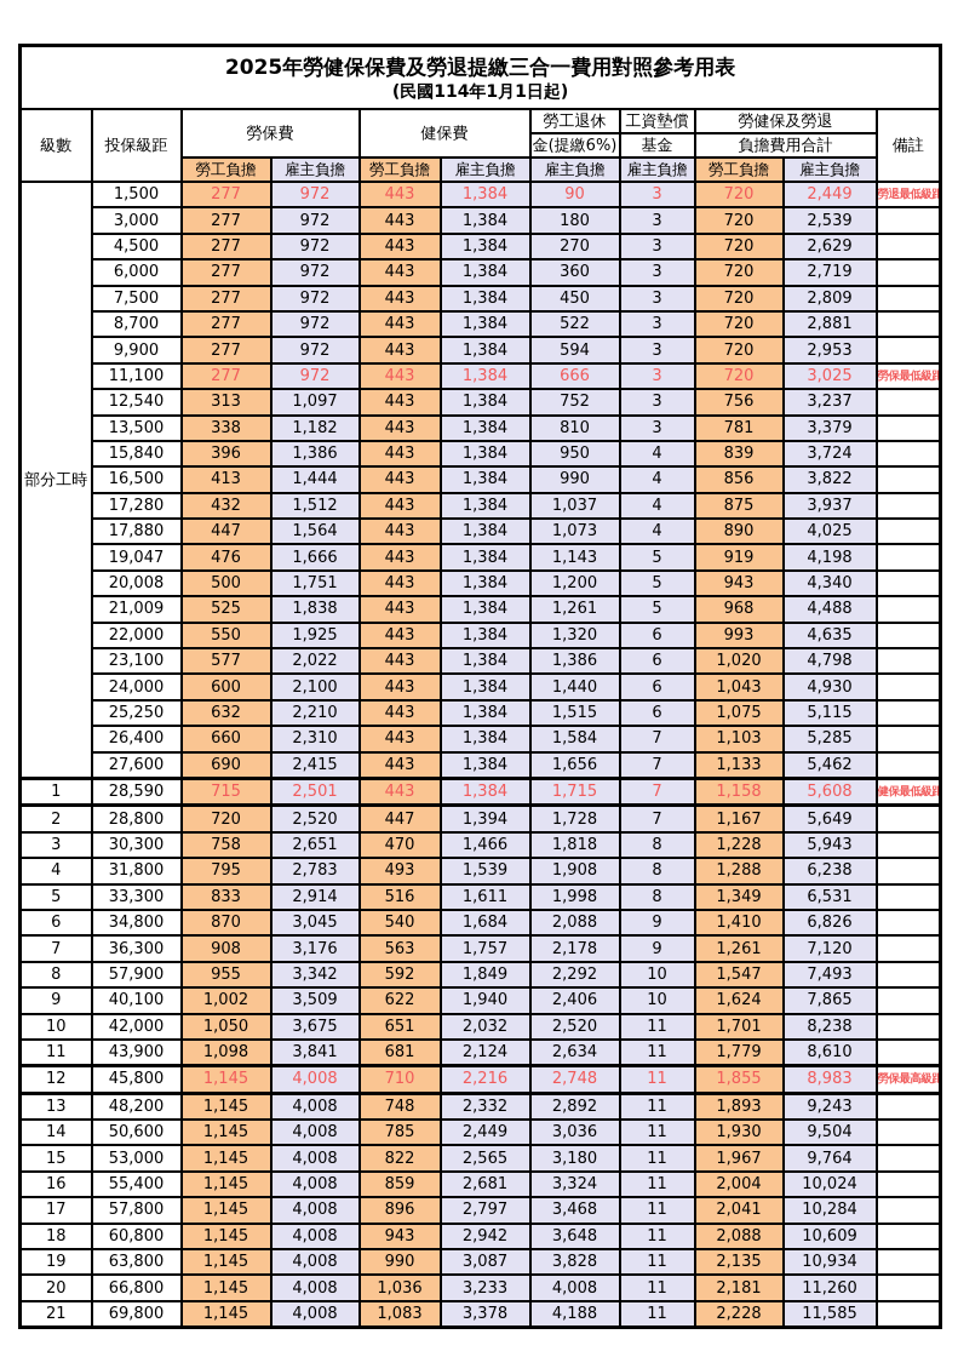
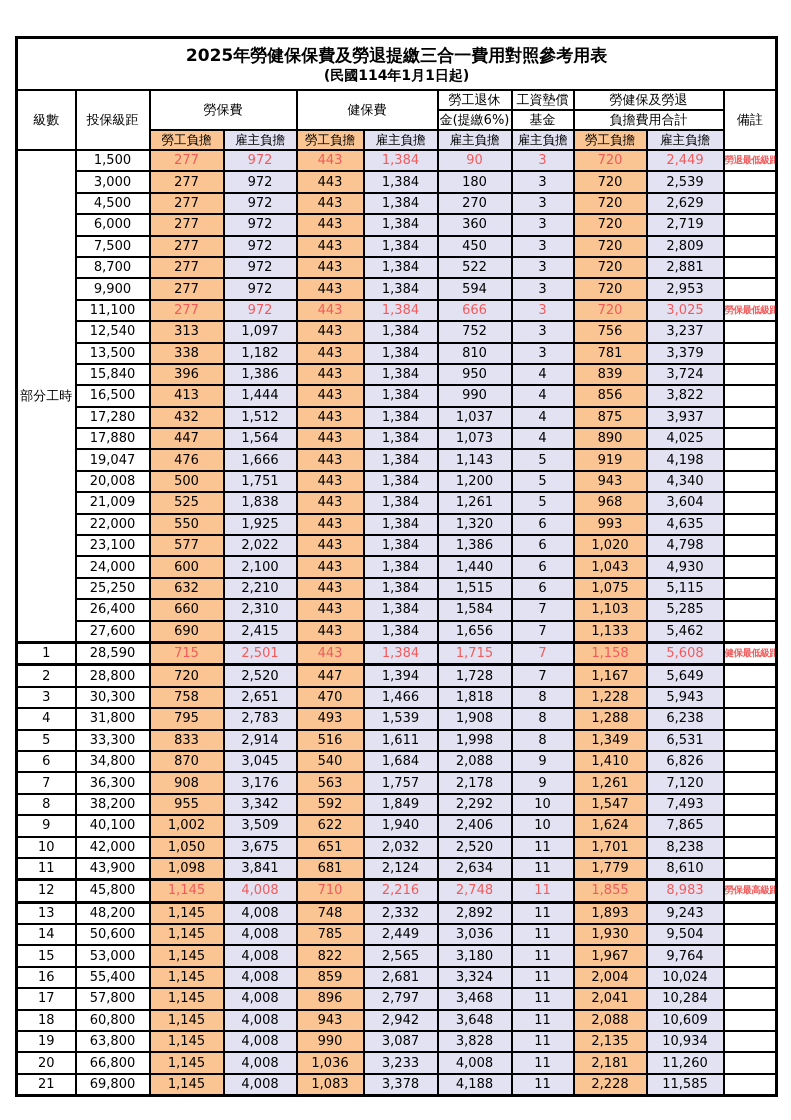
  2025年勞健保保費及勞退提繳三合一費用對照參考用表 (民國114年1月1日起)
  級數	投保級距	勞保費	健保費	勞工退休	工資墊償	勞健保及勞退	備註
  金(提繳6%)	基金	負擔費用合計
  勞工負擔	雇主負擔	勞工負擔	雇主負擔	雇主負擔	雇主負擔	勞工負擔	雇主負擔
  部分工時	1,500	277	972	443	1,384	90	3	720	2,449	勞退最低級距
  3,000	277	972	443	1,384	180	3	720	2,539
  4,500	277	972	443	1,384	270	3	720	2,629
  6,000	277	972	443	1,384	360	3	720	2,719
  7,500	277	972	443	1,384	450	3	720	2,809
  8,700	277	972	443	1,384	522	3	720	2,881
  9,900	277	972	443	1,384	594	3	720	2,953
  11,100	277	972	443	1,384	666	3	720	3,025	勞保最低級距
  12,540	313	1,097	443	1,384	752	3	756	3,237
  13,500	338	1,182	443	1,384	810	3	781	3,379
  15,840	396	1,386	443	1,384	950	4	839	3,724
  16,500	413	1,444	443	1,384	990	4	856	3,822
  17,280	432	1,512	443	1,384	1,037	4	875	3,937
  17,880	447	1,564	443	1,384	1,073	4	890	4,025
  19,047	476	1,666	443	1,384	1,143	5	919	4,198
  20,008	500	1,751	443	1,384	1,200	5	943	4,340
- 21,009	525	1,838	443	1,384	1,261	5	968	4,488
+ 21,009	525	1,838	443	1,384	1,261	5	968	3,604
  22,000	550	1,925	443	1,384	1,320	6	993	4,635
  23,100	577	2,022	443	1,384	1,386	6	1,020	4,798
  24,000	600	2,100	443	1,384	1,440	6	1,043	4,930
  25,250	632	2,210	443	1,384	1,515	6	1,075	5,115
  26,400	660	2,310	443	1,384	1,584	7	1,103	5,285
  27,600	690	2,415	443	1,384	1,656	7	1,133	5,462
  1	28,590	715	2,501	443	1,384	1,715	7	1,158	5,608	健保最低級距
  2	28,800	720	2,520	447	1,394	1,728	7	1,167	5,649
  3	30,300	758	2,651	470	1,466	1,818	8	1,228	5,943
  4	31,800	795	2,783	493	1,539	1,908	8	1,288	6,238
  5	33,300	833	2,914	516	1,611	1,998	8	1,349	6,531
  6	34,800	870	3,045	540	1,684	2,088	9	1,410	6,826
  7	36,300	908	3,176	563	1,757	2,178	9	1,261	7,120
- 8	57,900	955	3,342	592	1,849	2,292	10	1,547	7,493
+ 8	38,200	955	3,342	592	1,849	2,292	10	1,547	7,493
  9	40,100	1,002	3,509	622	1,940	2,406	10	1,624	7,865
  10	42,000	1,050	3,675	651	2,032	2,520	11	1,701	8,238
  11	43,900	1,098	3,841	681	2,124	2,634	11	1,779	8,610
  12	45,800	1,145	4,008	710	2,216	2,748	11	1,855	8,983	勞保最高級距
  13	48,200	1,145	4,008	748	2,332	2,892	11	1,893	9,243
  14	50,600	1,145	4,008	785	2,449	3,036	11	1,930	9,504
  15	53,000	1,145	4,008	822	2,565	3,180	11	1,967	9,764
  16	55,400	1,145	4,008	859	2,681	3,324	11	2,004	10,024
  17	57,800	1,145	4,008	896	2,797	3,468	11	2,041	10,284
  18	60,800	1,145	4,008	943	2,942	3,648	11	2,088	10,609
  19	63,800	1,145	4,008	990	3,087	3,828	11	2,135	10,934
  20	66,800	1,145	4,008	1,036	3,233	4,008	11	2,181	11,260
  21	69,800	1,145	4,008	1,083	3,378	4,188	11	2,228	11,585
